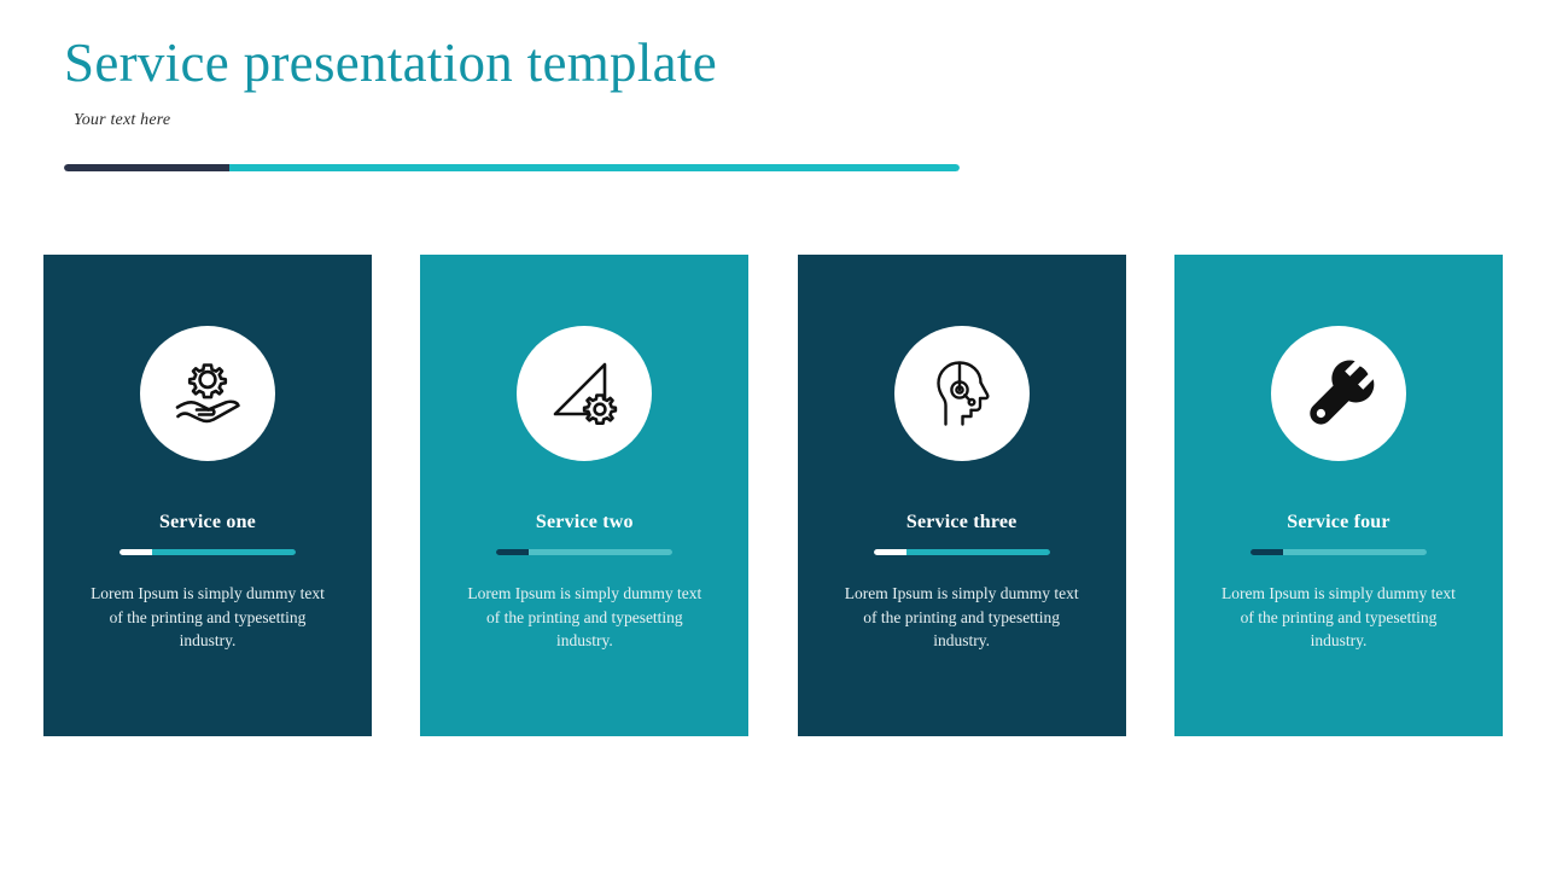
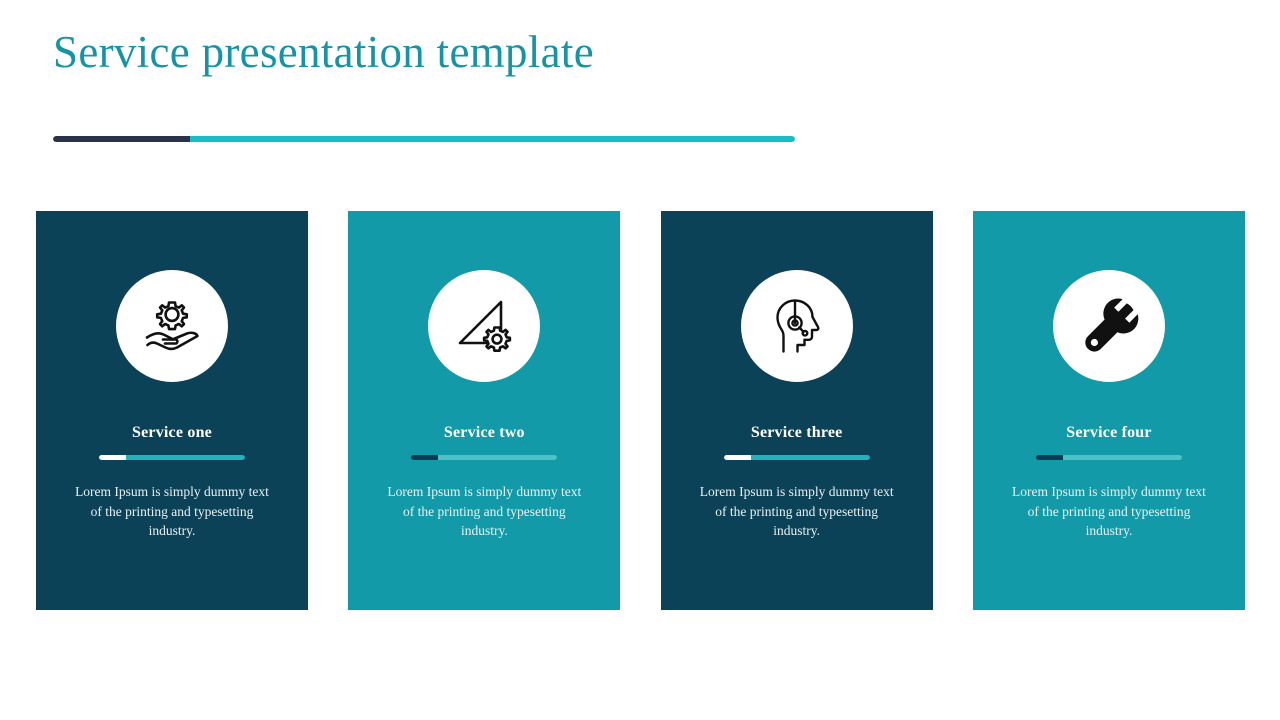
  Service presentation template
- Your text here
  Service one
  Lorem Ipsum is simply dummy text of the printing and typesetting industry.
  Service two
  Lorem Ipsum is simply dummy text of the printing and typesetting industry.
  Service three
  Lorem Ipsum is simply dummy text of the printing and typesetting industry.
  Service four
  Lorem Ipsum is simply dummy text of the printing and typesetting industry.
